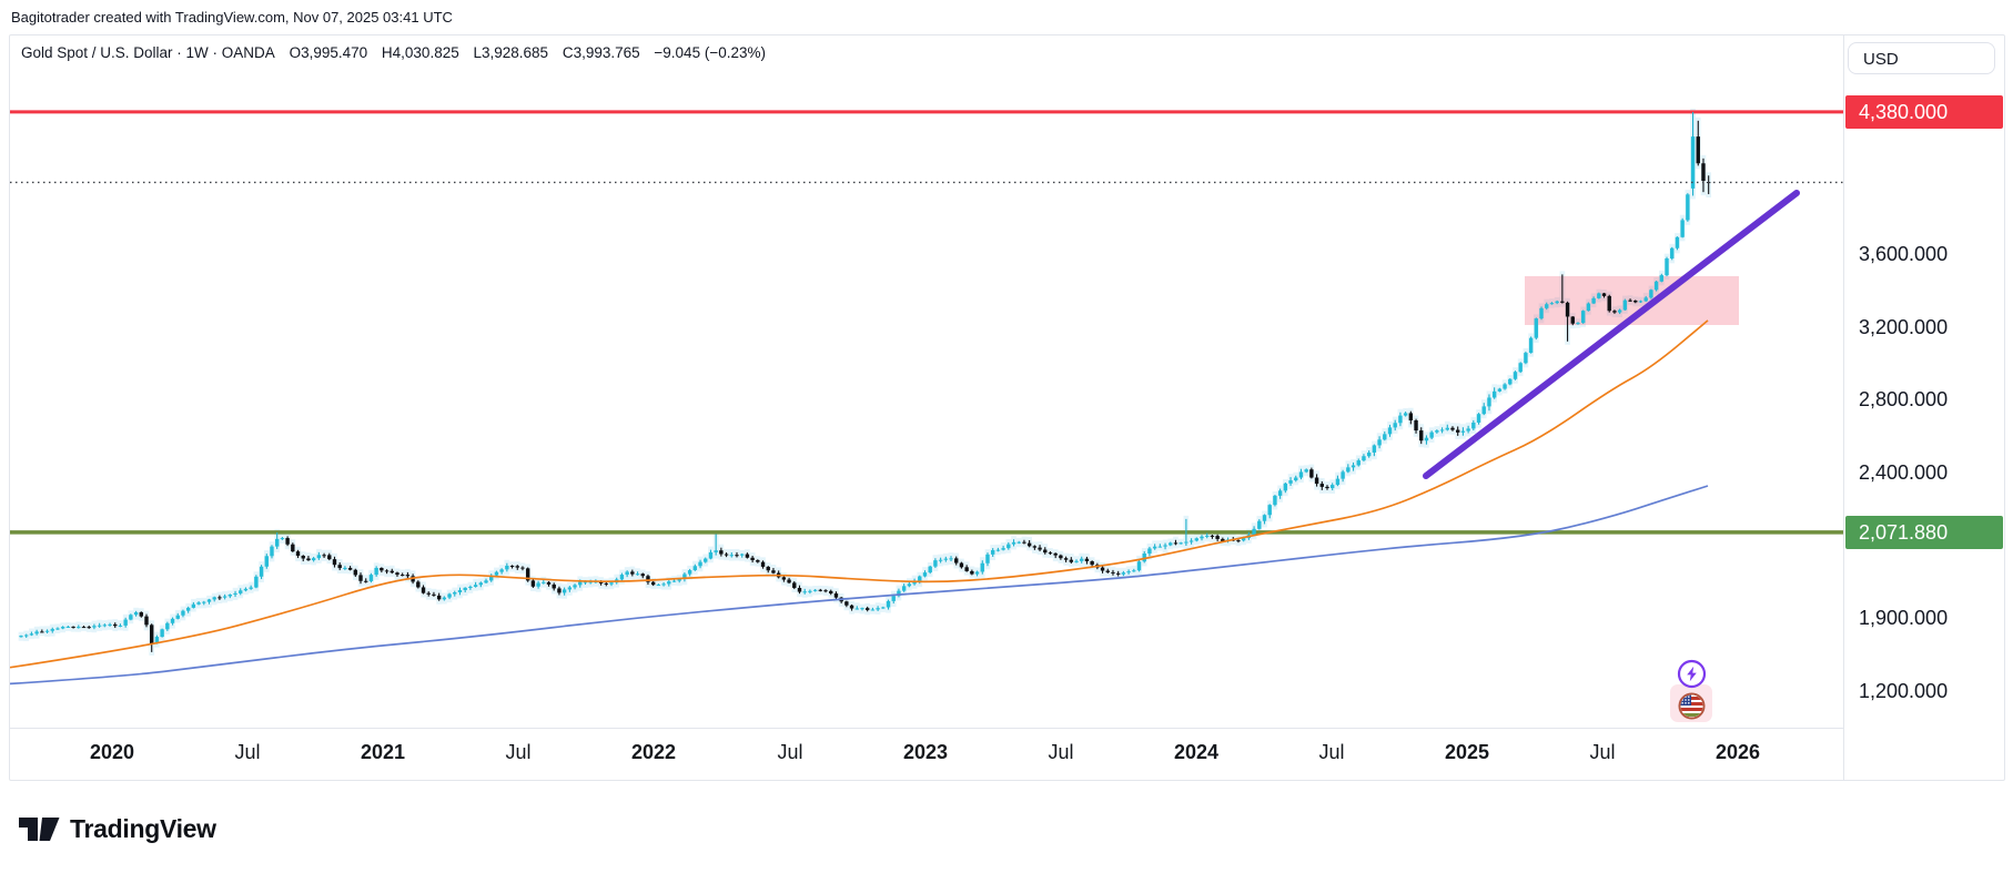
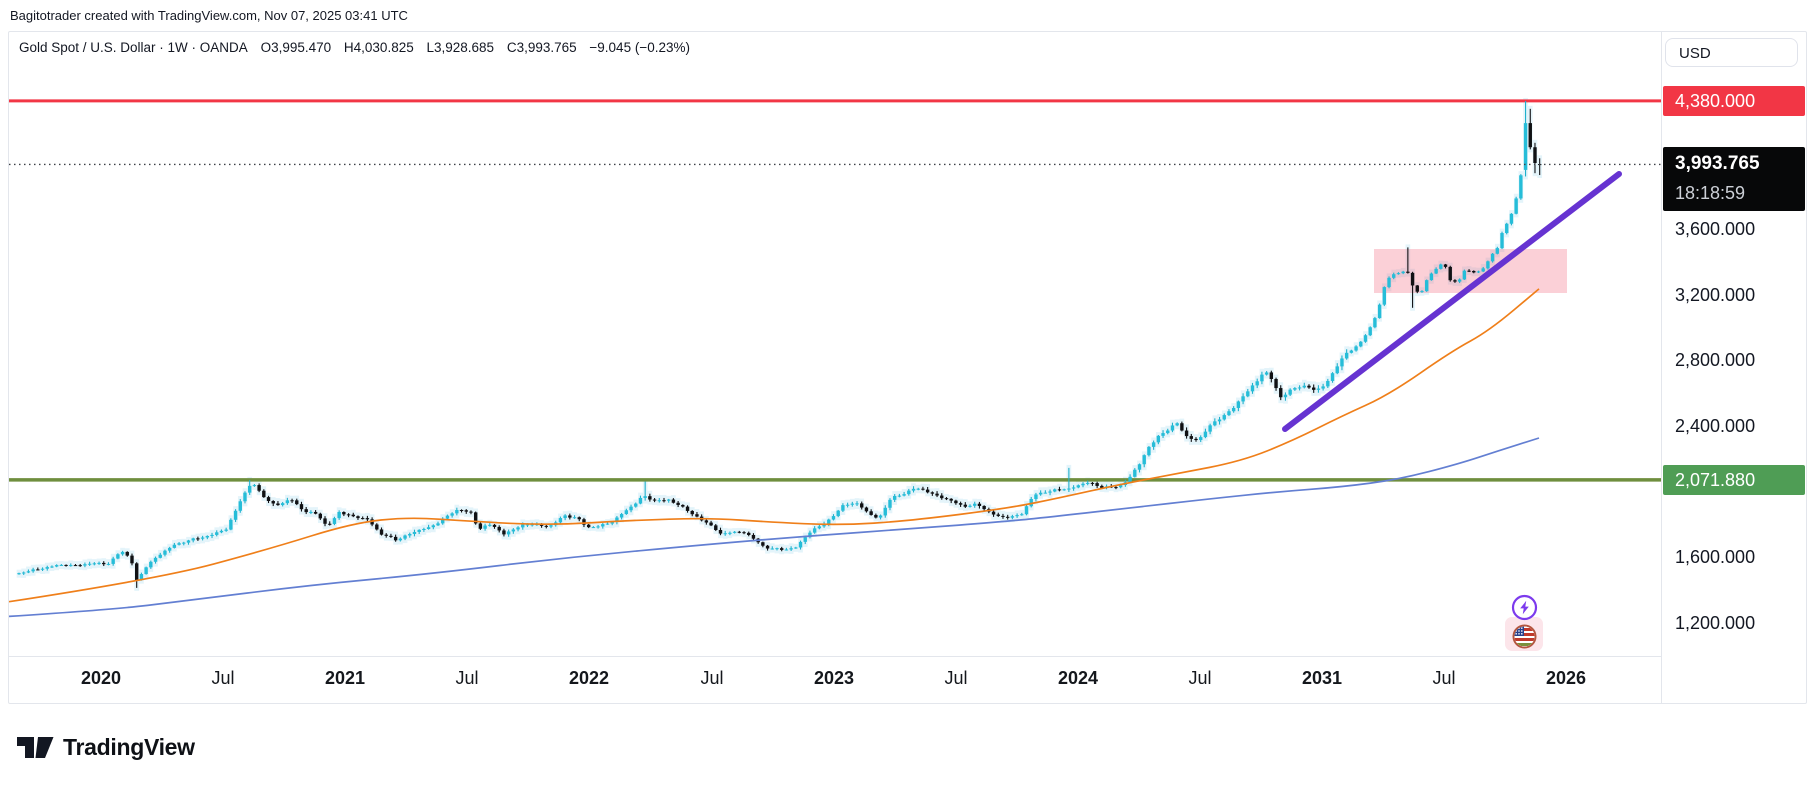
  Bagitotrader created with TradingView.com, Nov 07, 2025 03:41 UTC
  Gold Spot / U.S. Dollar · 1W · OANDA O3,995.470 H4,030.825 L3,928.685 C3,993.765 −9.045 (−0.23%)
  USD
  2020
  Jul
  2021
  Jul
  2022
  Jul
  2023
  Jul
  2024
  Jul
- 2025
+ 2031
  Jul
  2026
  4,380.000
+ 3,993.765
+ 18:18:59
  2,071.880
  3,600.000
  3,200.000
  2,800.000
  2,400.000
- 1,900.000
+ 1,600.000
  1,200.000
  TradingView
